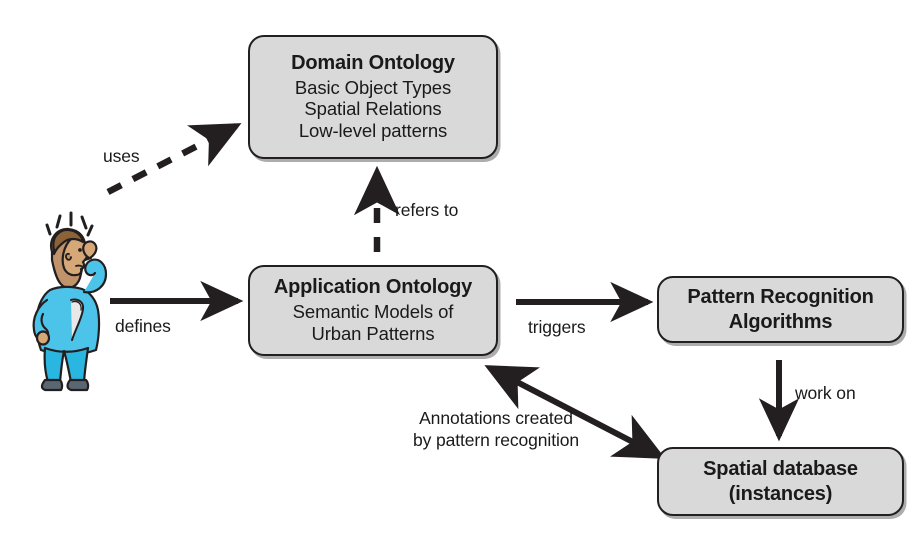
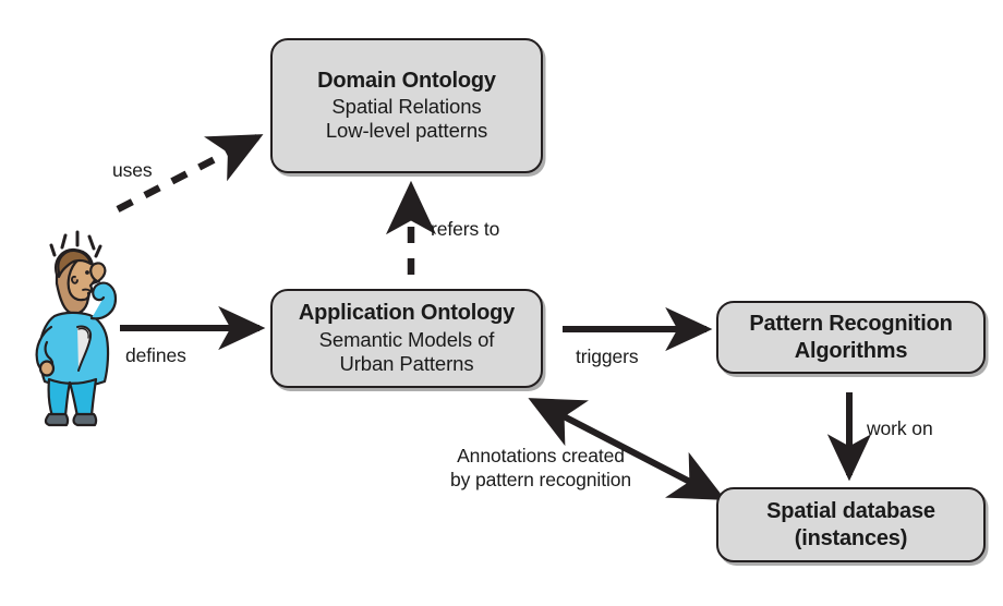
  Domain Ontology
- Basic Object Types
  Spatial Relations
  Low-level patterns
  Application Ontology
  Semantic Models of
  Urban Patterns
  Pattern Recognition
  Algorithms
  Spatial database
  (instances)
  uses
  refers to
  defines
  triggers
  work on
  Annotations created
  by pattern recognition
